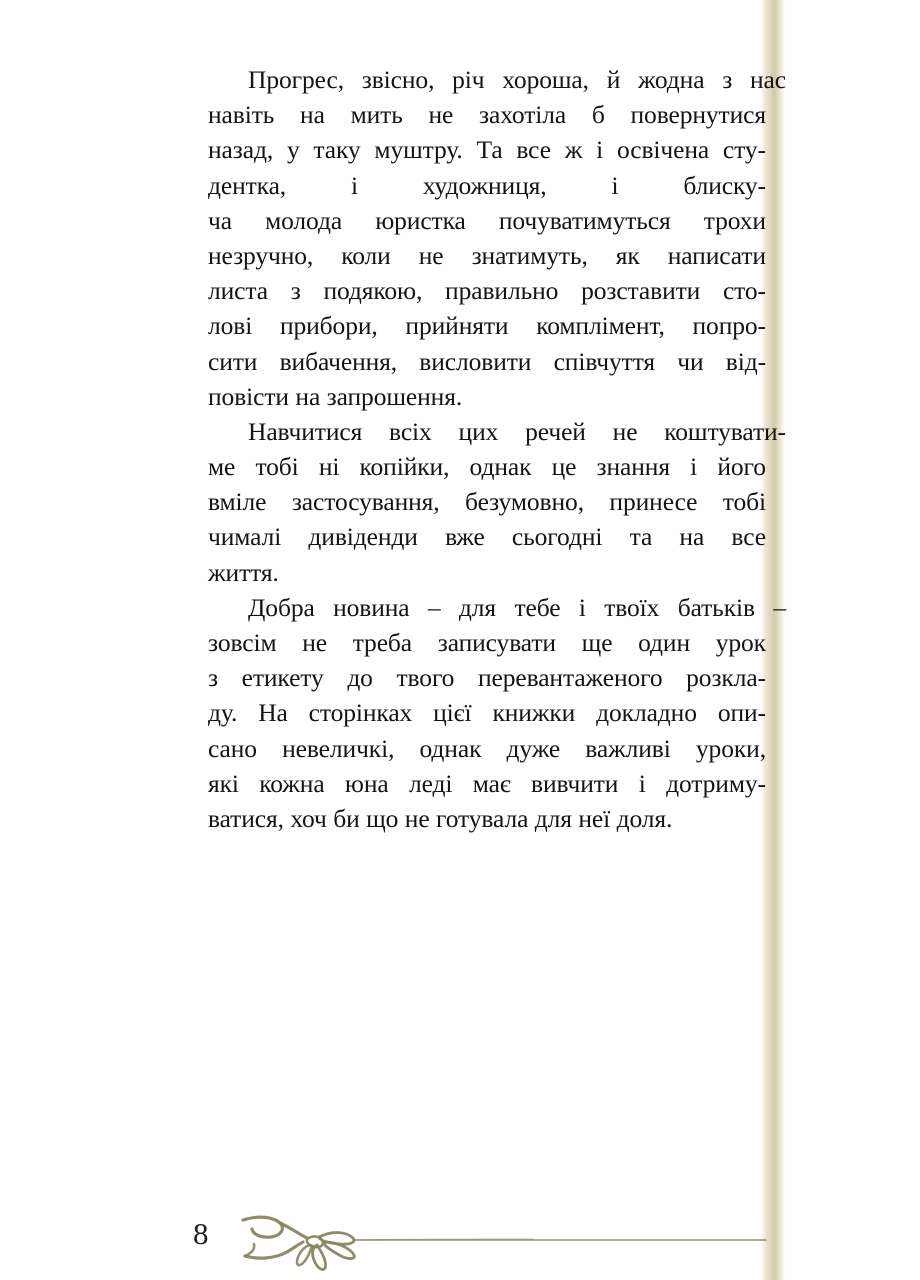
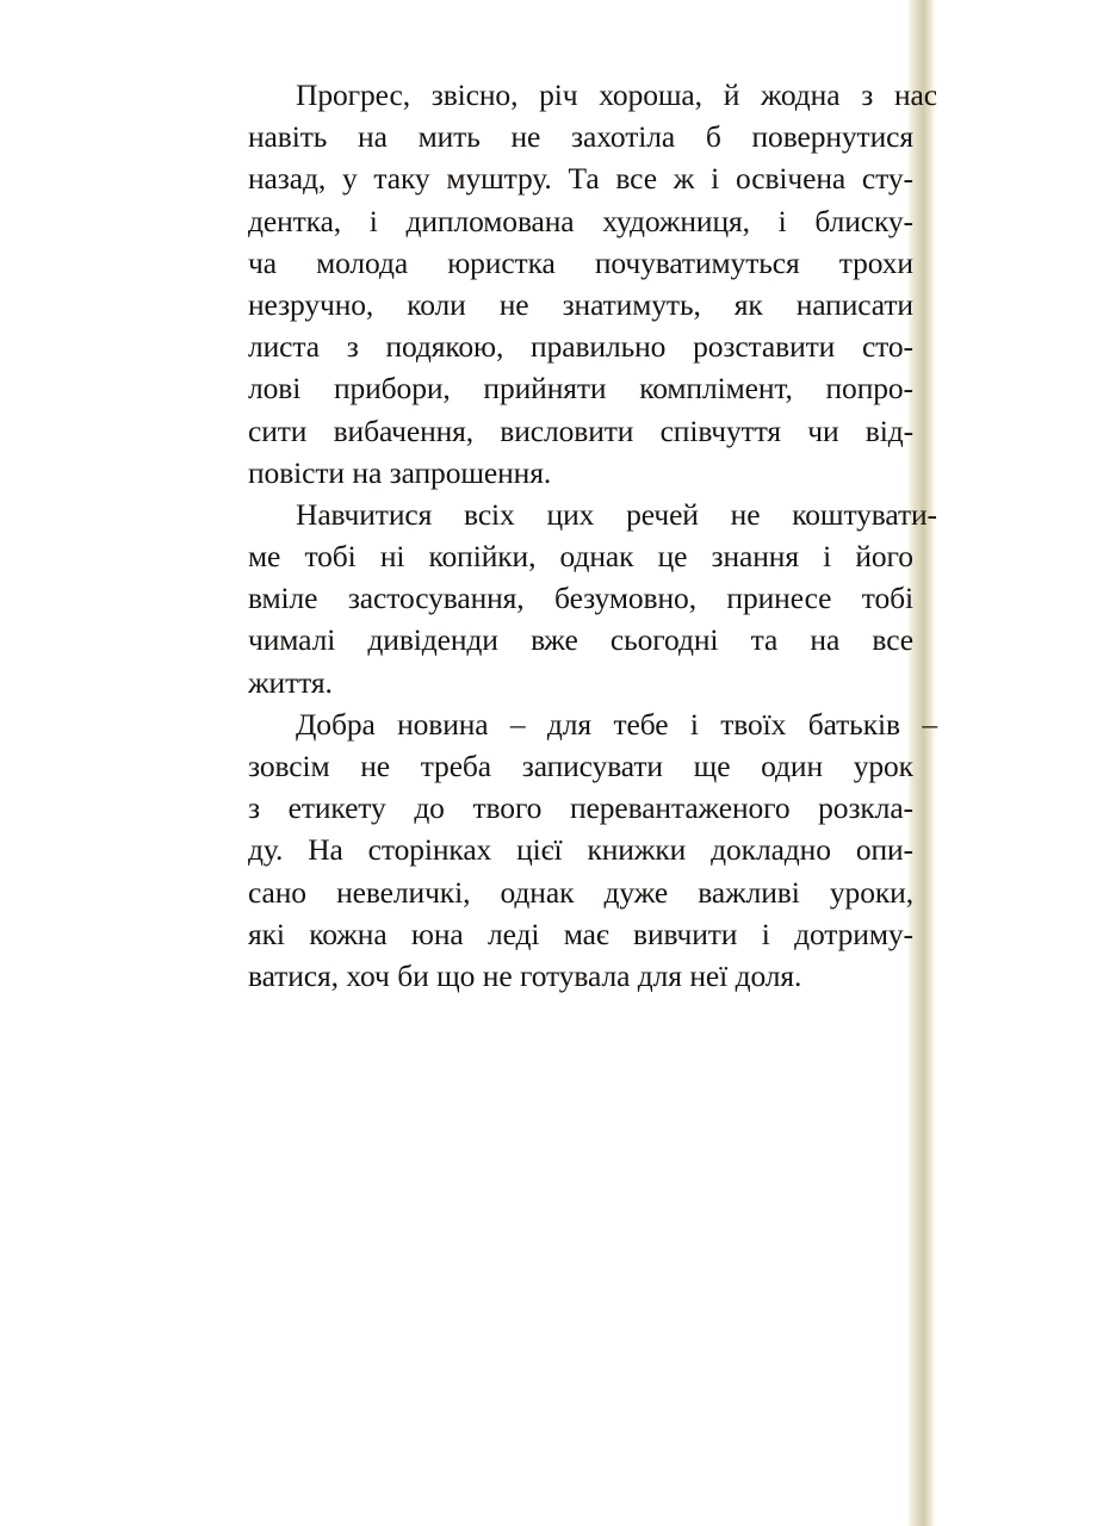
  Прогрес,
  звісно,
  річ
  хороша,
  й
  жодна
  з
  нас
  навіть
  на
  мить
  не
  захотіла
  б
  повернутися
  назад,
  у
  таку
  муштру.
  Та
  все
  ж
  і
  освічена
  сту-
  дентка,
  і
+ дипломована
  художниця,
  і
  блиску-
  ча
  молода
  юристка
  почуватимуться
  трохи
  незручно,
  коли
  не
  знатимуть,
  як
  написати
  листа
  з
  подякою,
  правильно
  розставити
  сто-
  лові
  прибори,
  прийняти
  комплімент,
  попро-
  сити
  вибачення,
  висловити
  співчуття
  чи
  від-
  повісти на запрошення.
  Навчитися
  всіх
  цих
  речей
  не
  коштувати-
  ме
  тобі
  ні
  копійки,
  однак
  це
  знання
  і
  його
  вміле
  застосування,
  безумовно,
  принесе
  тобі
  чималі
  дивіденди
  вже
  сьогодні
  та
  на
  все
  життя.
  Добра
  новина
  –
  для
  тебе
  і
  твоїх
  батьків
  –
  зовсім
  не
  треба
  записувати
  ще
  один
  урок
  з
  етикету
  до
  твого
  перевантаженого
  розкла-
  ду.
  На
  сторінках
  цієї
  книжки
  докладно
  опи-
  сано
  невеличкі,
  однак
  дуже
  важливі
  уроки,
  які
  кожна
  юна
  леді
  має
  вивчити
  і
  дотриму-
  ватися, хоч би що не готувала для неї доля.
- 8
